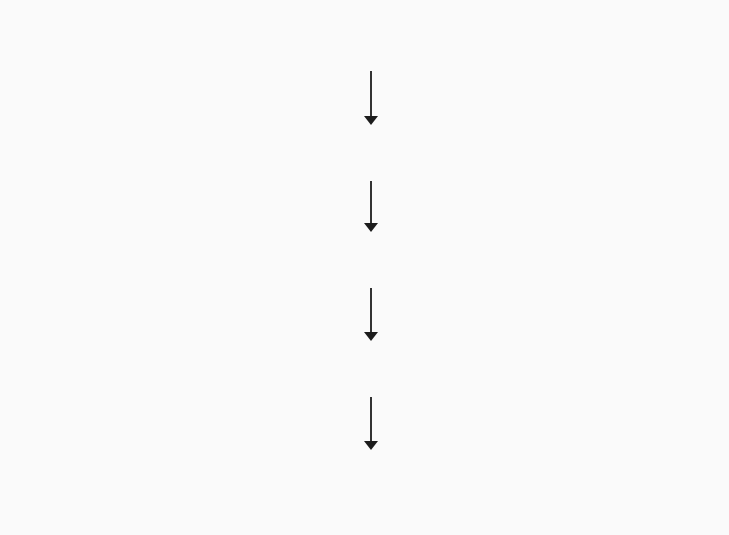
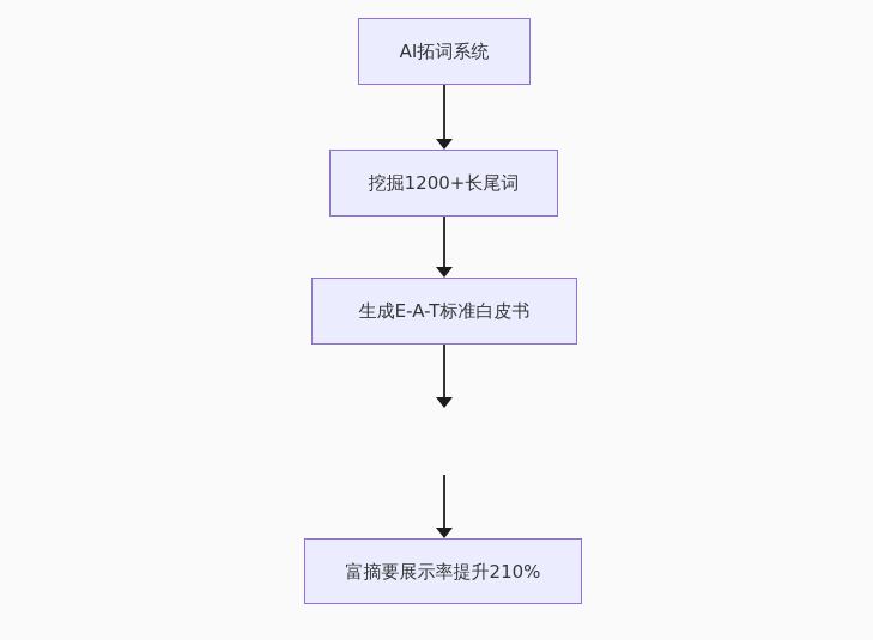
+ AI拓词系统
+ 挖掘1200+长尾词
+ 生成E-A-T标准白皮书
+ 富摘要展示率提升210%
